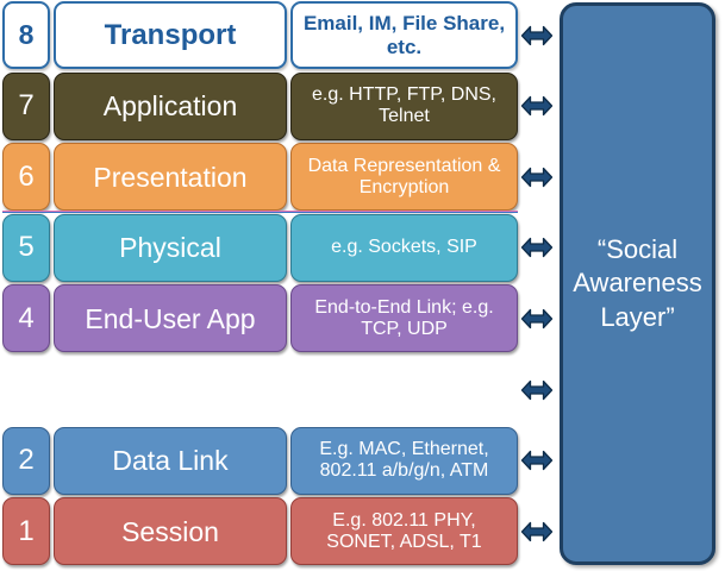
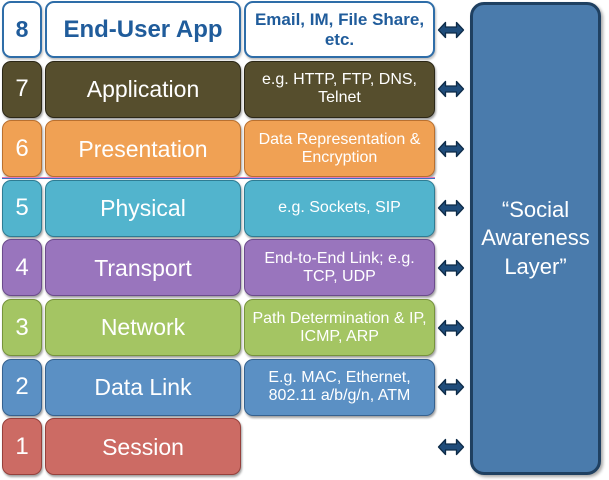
  8
- Transport
+ End-User App
  Email, IM, File Share, etc.
  7
  Application
  e.g. HTTP, FTP, DNS, Telnet
  6
  Presentation
  Data Representation & Encryption
  5
  Physical
  e.g. Sockets, SIP
  4
- End-User App
+ Transport
  End-to-End Link; e.g. TCP, UDP
+ 3
+ Network
+ Path Determination & IP, ICMP, ARP
  2
  Data Link
  E.g. MAC, Ethernet, 802.11 a/b/g/n, ATM
  1
  Session
- E.g. 802.11 PHY, SONET, ADSL, T1
  “Social
  Awareness
  Layer”
